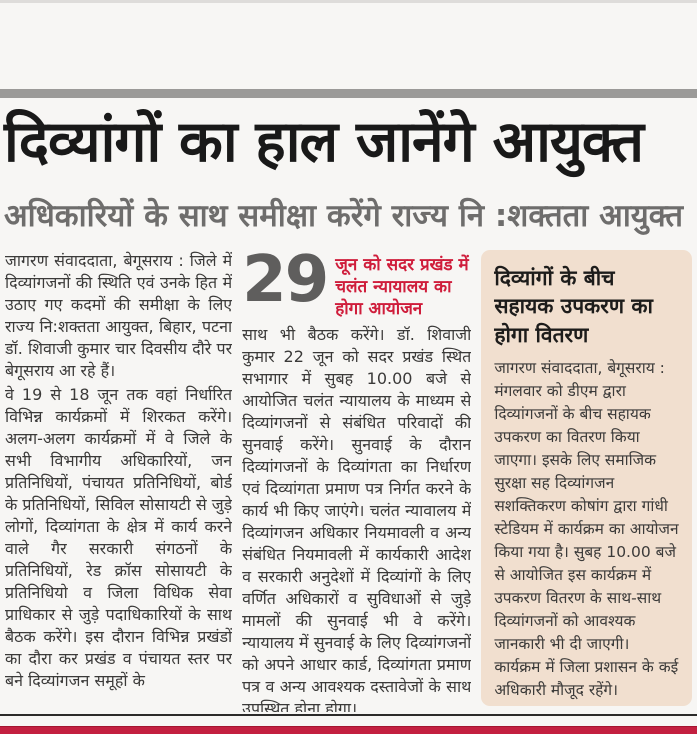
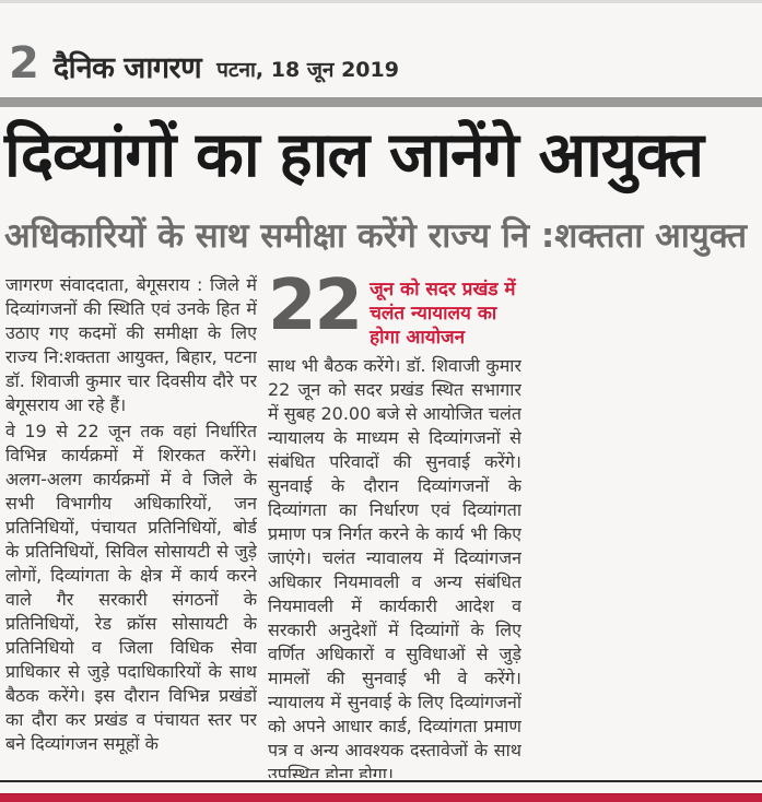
+ 2
+ दैनिक जागरण
+ पटना, 18 जून 2019
  दिव्यांगों का हाल जानेंगे आयुक्त
  अधिकारियों के साथ समीक्षा करेंगे राज्य नि :शक्तता आयुक्त
  जागरण संवाददाता, बेगूसराय : जिले में दिव्यांगजनों की स्थिति एवं उनके हित में उठाए गए कदमों की समीक्षा के लिए राज्य नि:शक्तता आयुक्त, बिहार, पटना डॉ. शिवाजी कुमार चार दिवसीय दौरे पर बेगूसराय आ रहे हैं।
- वे 19 से 18 जून तक वहां निर्धारित विभिन्न कार्यक्रमों में शिरकत करेंगे। अलग-अलग कार्यक्रमों में वे जिले के सभी विभागीय अधिकारियों, जन प्रतिनिधियों, पंचायत प्रतिनिधियों, बोर्ड के प्रतिनिधियों, सिविल सोसायटी से जुड़े लोगों, दिव्यांगता के क्षेत्र में कार्य करने वाले गैर सरकारी संगठनों के प्रतिनिधियों, रेड क्रॉस सोसायटी के प्रतिनिधियो व जिला विधिक सेवा प्राधिकार से जुड़े पदाधिकारियों के साथ बैठक करेंगे। इस दौरान विभिन्न प्रखंडों का दौरा कर प्रखंड व पंचायत स्तर पर बने दिव्यांगजन समूहों के
+ वे 19 से 22 जून तक वहां निर्धारित विभिन्न कार्यक्रमों में शिरकत करेंगे। अलग-अलग कार्यक्रमों में वे जिले के सभी विभागीय अधिकारियों, जन प्रतिनिधियों, पंचायत प्रतिनिधियों, बोर्ड के प्रतिनिधियों, सिविल सोसायटी से जुड़े लोगों, दिव्यांगता के क्षेत्र में कार्य करने वाले गैर सरकारी संगठनों के प्रतिनिधियों, रेड क्रॉस सोसायटी के प्रतिनिधियो व जिला विधिक सेवा प्राधिकार से जुड़े पदाधिकारियों के साथ बैठक करेंगे। इस दौरान विभिन्न प्रखंडों का दौरा कर प्रखंड व पंचायत स्तर पर बने दिव्यांगजन समूहों के
- 29
+ 22
  जून को सदर प्रखंड में चलंत न्यायालय का होगा आयोजन
- साथ भी बैठक करेंगे। डॉ. शिवाजी कुमार 22 जून को सदर प्रखंड स्थित सभागार में सुबह 10.00 बजे से आयोजित चलंत न्यायालय के माध्यम से दिव्यांगजनों से संबंधित परिवादों की सुनवाई करेंगे। सुनवाई के दौरान दिव्यांगजनों के दिव्यांगता का निर्धारण एवं दिव्यांगता प्रमाण पत्र निर्गत करने के कार्य भी किए जाएंगे। चलंत न्यावालय में दिव्यांगजन अधिकार नियमावली व अन्य संबंधित नियमावली में कार्यकारी आदेश व सरकारी अनुदेशों में दिव्यांगों के लिए वर्णित अधिकारों व सुविधाओं से जुड़े मामलों की सुनवाई भी वे करेंगे। न्यायालय में सुनवाई के लिए दिव्यांगजनों को अपने आधार कार्ड, दिव्यांगता प्रमाण पत्र व अन्य आवश्यक दस्तावेजों के साथ उपस्थित होना होगा।
+ साथ भी बैठक करेंगे। डॉ. शिवाजी कुमार 22 जून को सदर प्रखंड स्थित सभागार में सुबह 20.00 बजे से आयोजित चलंत न्यायालय के माध्यम से दिव्यांगजनों से संबंधित परिवादों की सुनवाई करेंगे। सुनवाई के दौरान दिव्यांगजनों के दिव्यांगता का निर्धारण एवं दिव्यांगता प्रमाण पत्र निर्गत करने के कार्य भी किए जाएंगे। चलंत न्यावालय में दिव्यांगजन अधिकार नियमावली व अन्य संबंधित नियमावली में कार्यकारी आदेश व सरकारी अनुदेशों में दिव्यांगों के लिए वर्णित अधिकारों व सुविधाओं से जुड़े मामलों की सुनवाई भी वे करेंगे। न्यायालय में सुनवाई के लिए दिव्यांगजनों को अपने आधार कार्ड, दिव्यांगता प्रमाण पत्र व अन्य आवश्यक दस्तावेजों के साथ उपस्थित होना होगा।
- दिव्यांगों के बीच सहायक उपकरण का होगा वितरण
- जागरण संवाददाता, बेगूसराय : मंगलवार को डीएम द्वारा दिव्यांगजनों के बीच सहायक उपकरण का वितरण किया जाएगा। इसके लिए समाजिक सुरक्षा सह दिव्यांगजन सशक्तिकरण कोषांग द्वारा गांधी स्टेडियम में कार्यक्रम का आयोजन किया गया है। सुबह 10.00 बजे से आयोजित इस कार्यक्रम में उपकरण वितरण के साथ-साथ दिव्यांगजनों को आवश्यक जानकारी भी दी जाएगी। कार्यक्रम में जिला प्रशासन के कई अधिकारी मौजूद रहेंगे।
